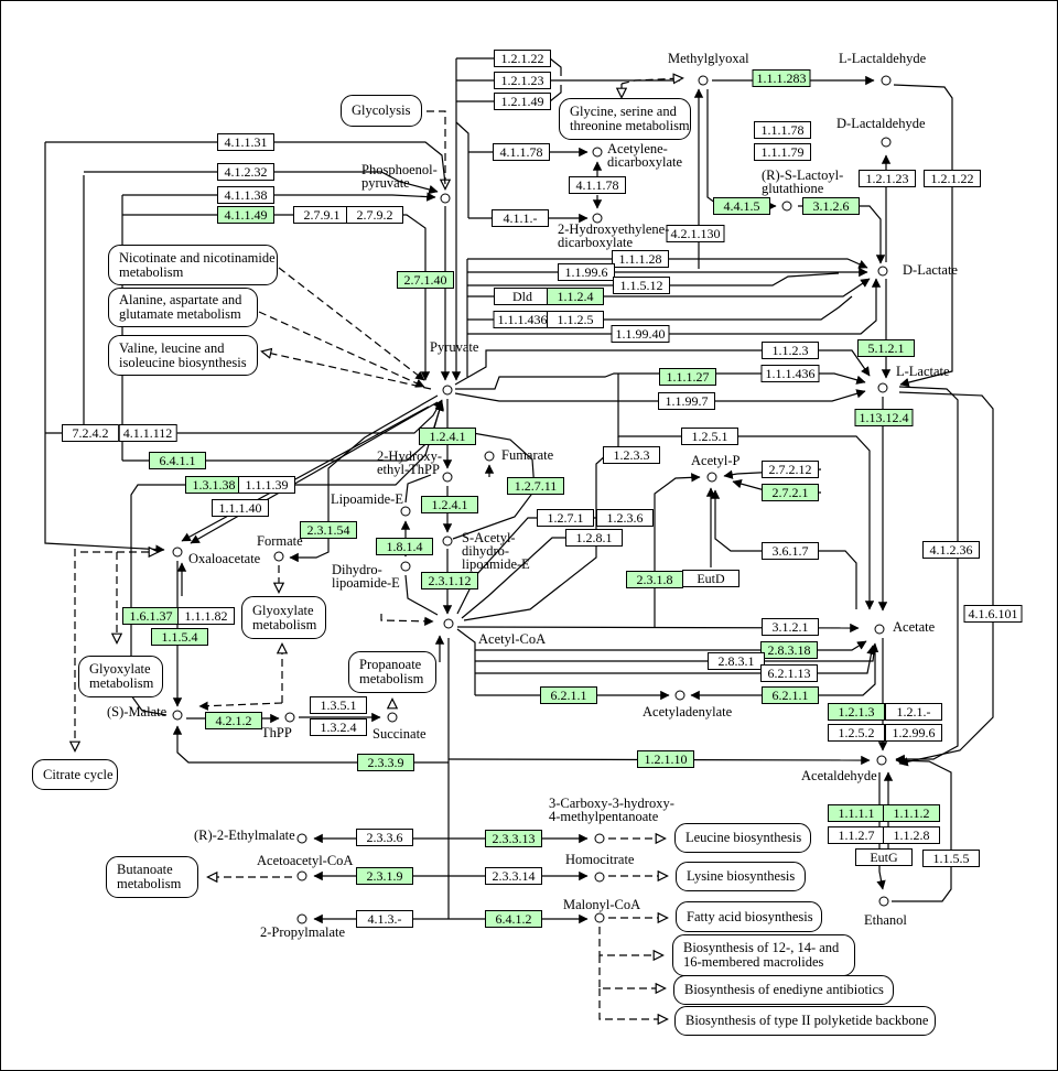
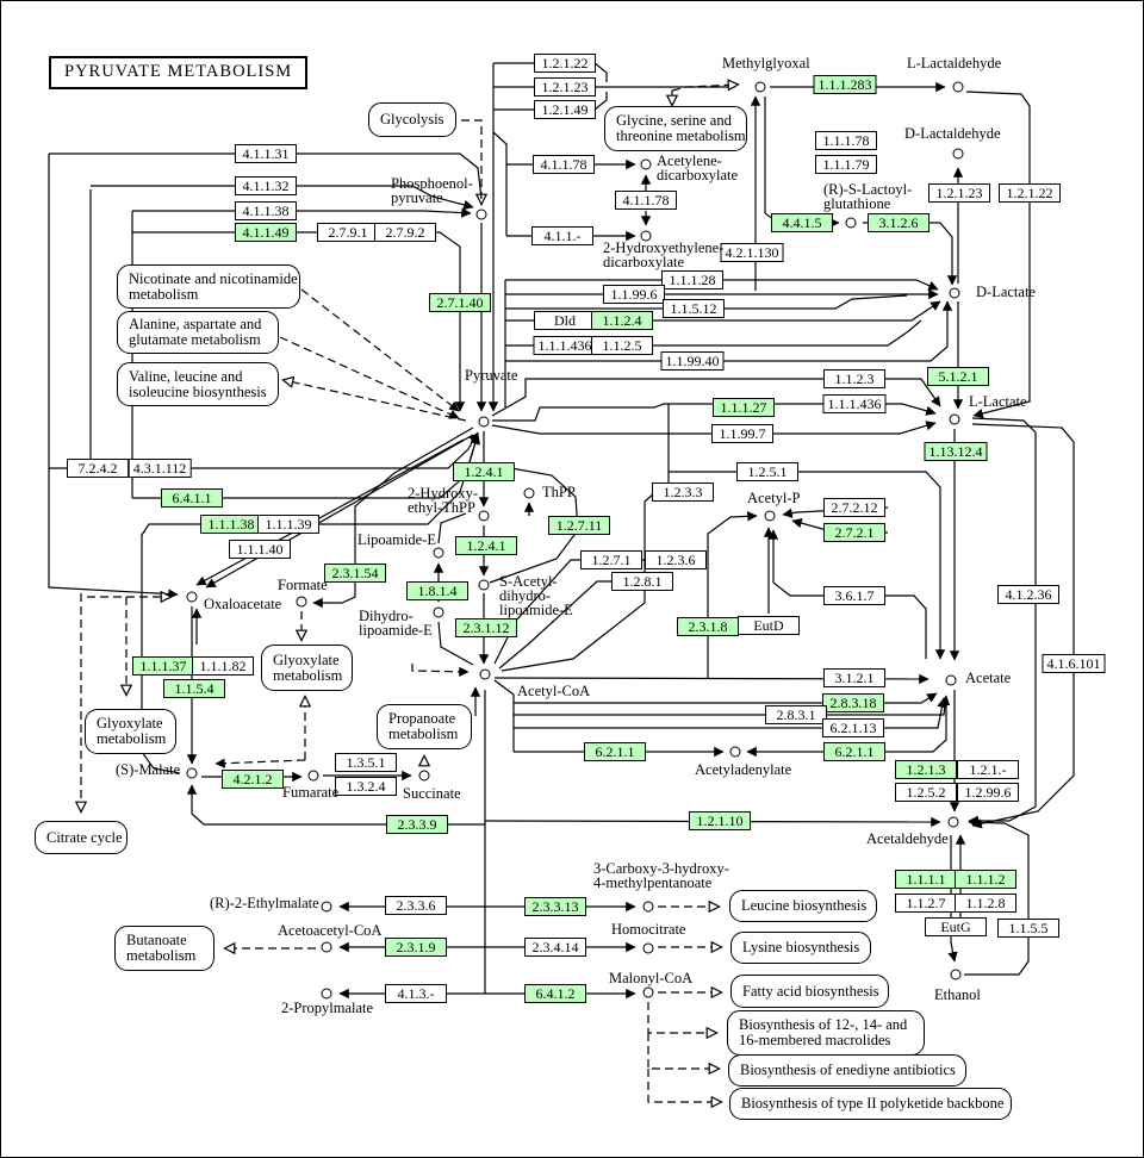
+ PYRUVATE METABOLISM
  Glycolysis
  Glycine, serine and
  threonine metabolism
  Nicotinate and nicotinamide
  metabolism
  Alanine, aspartate and
  glutamate metabolism
  Valine, leucine and
  isoleucine biosynthesis
  Glyoxylate
  metabolism
  Glyoxylate
  metabolism
  Propanoate
  metabolism
  Citrate cycle
  Butanoate
  metabolism
  Leucine biosynthesis
  Lysine biosynthesis
  Fatty acid biosynthesis
  Biosynthesis of 12-, 14- and
  16-membered macrolides
  Biosynthesis of enediyne antibiotics
  Biosynthesis of type II polyketide backbone
  1.2.1.22
  1.2.1.23
  1.2.1.49
  4.1.1.31
- 4.1.2.32
+ 4.1.1.32
  4.1.1.38
  4.1.1.49
  2.7.9.1
  2.7.9.2
  4.1.1.78
  4.1.1.78
  4.1.1.-
  4.2.1.130
  1.1.1.283
  1.1.1.78
  1.1.1.79
  1.2.1.23
  1.2.1.22
  4.4.1.5
  3.1.2.6
  2.7.1.40
  1.1.1.28
  1.1.99.6
  1.1.5.12
  Dld
  1.1.2.4
  1.1.1.436
  1.1.2.5
  1.1.99.40
  1.1.2.3
  1.1.1.436
  5.1.2.1
  1.1.1.27
  1.1.99.7
  1.13.12.4
  7.2.4.2
- 4.1.1.112
+ 4.3.1.112
  6.4.1.1
- 1.3.1.38
+ 1.1.1.38
  1.1.1.39
  1.1.1.40
  1.2.4.1
  1.2.7.11
  1.2.3.3
  1.2.4.1
  2.3.1.54
  1.8.1.4
  1.2.7.1
  1.2.3.6
  1.2.8.1
  2.3.1.12
  2.3.1.8
  EutD
  1.2.5.1
  2.7.2.12
  2.7.2.1
  3.6.1.7
  4.1.2.36
  4.1.6.101
  3.1.2.1
  2.8.3.18
  2.8.3.1
  6.2.1.13
  6.2.1.1
  6.2.1.1
  1.2.1.3
  1.2.1.-
  1.2.5.2
  1.2.99.6
  1.2.1.10
- 1.6.1.37
+ 1.1.1.37
  1.1.1.82
  1.1.5.4
  4.2.1.2
  1.3.5.1
  1.3.2.4
  2.3.3.9
  2.3.3.6
  2.3.3.13
  2.3.1.9
- 2.3.3.14
+ 2.3.4.14
  4.1.3.-
  6.4.1.2
  1.1.1.1
  1.1.1.2
  1.1.2.7
  1.1.2.8
  EutG
  1.1.5.5
  Methylglyoxal
  L-Lactaldehyde
  D-Lactaldehyde
  (R)-S-Lactoyl-
  glutathione
  Phosphoenol-
  pyruvate
  Acetylene-
  dicarboxylate
  2-Hydroxyethylene-
  dicarboxylate
  Pyruvate
  D-Lactate
  L-Lactate
- Fumarate
+ ThPP
  2-Hydroxy-
  ethyl-ThPP
  Lipoamide-E
  S-Acetyl-
  dihydro-
  lipoamide-E
  Dihydro-
  lipoamide-E
  Formate
  Oxaloacetate
  (S)-Malate
- ThPP
+ Fumarate
  Succinate
  Acetyl-P
  Acetyl-CoA
  Acetate
  Acetyladenylate
  Acetaldehyde
  Ethanol
  (R)-2-Ethylmalate
  Acetoacetyl-CoA
  2-Propylmalate
  3-Carboxy-3-hydroxy-
  4-methylpentanoate
  Homocitrate
  Malonyl-CoA
